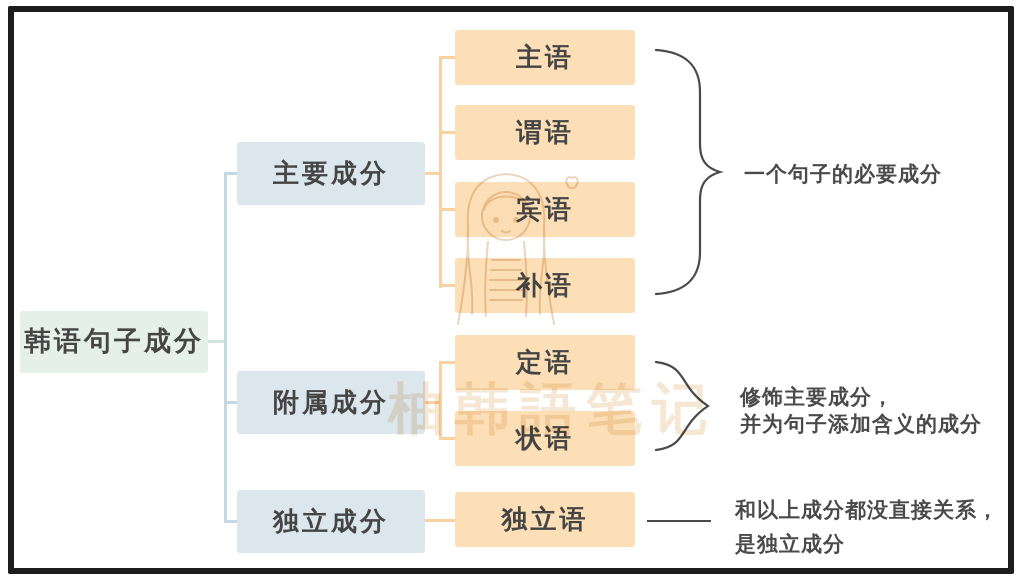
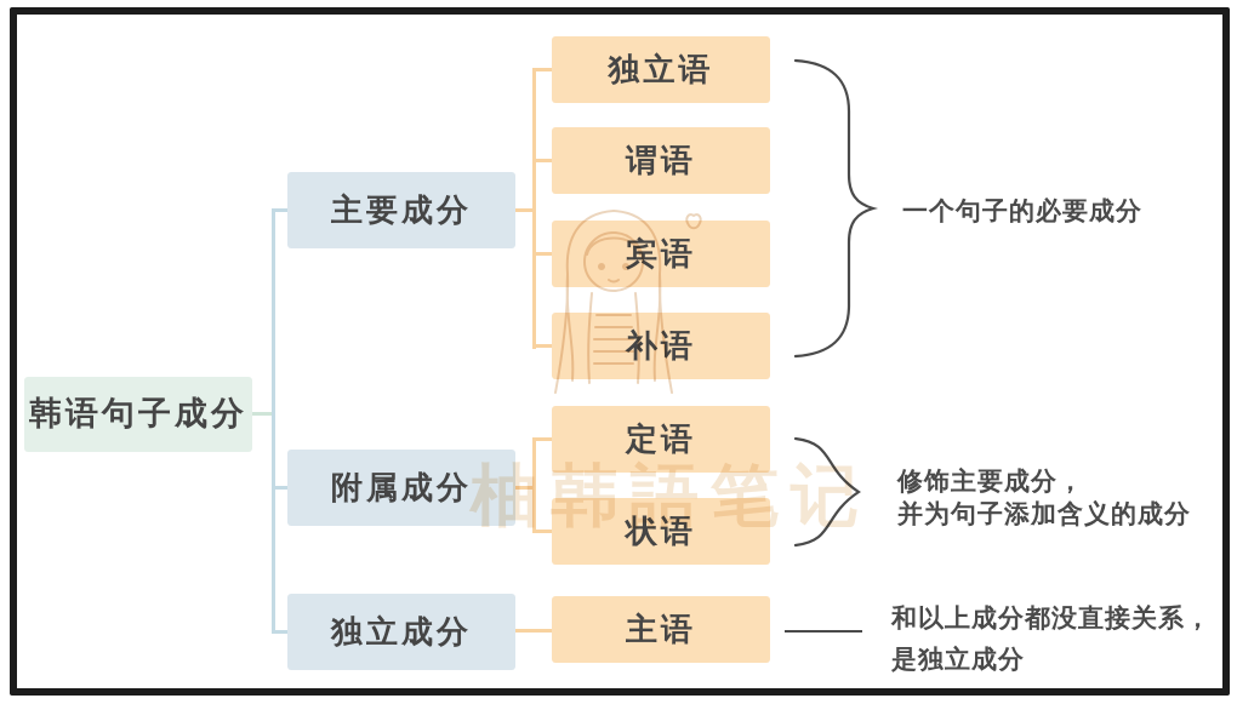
  韩语句子成分
  主要成分
  附属成分
  独立成分
- 主语
+ 独立语
  谓语
  宾语
  补语
  定语
  状语
- 独立语
+ 主语
  一个句子的必要成分
  修饰主要成分，
  并为句子添加含义的成分
  和以上成分都没直接关系，
  是独立成分
  柚韩語笔记
